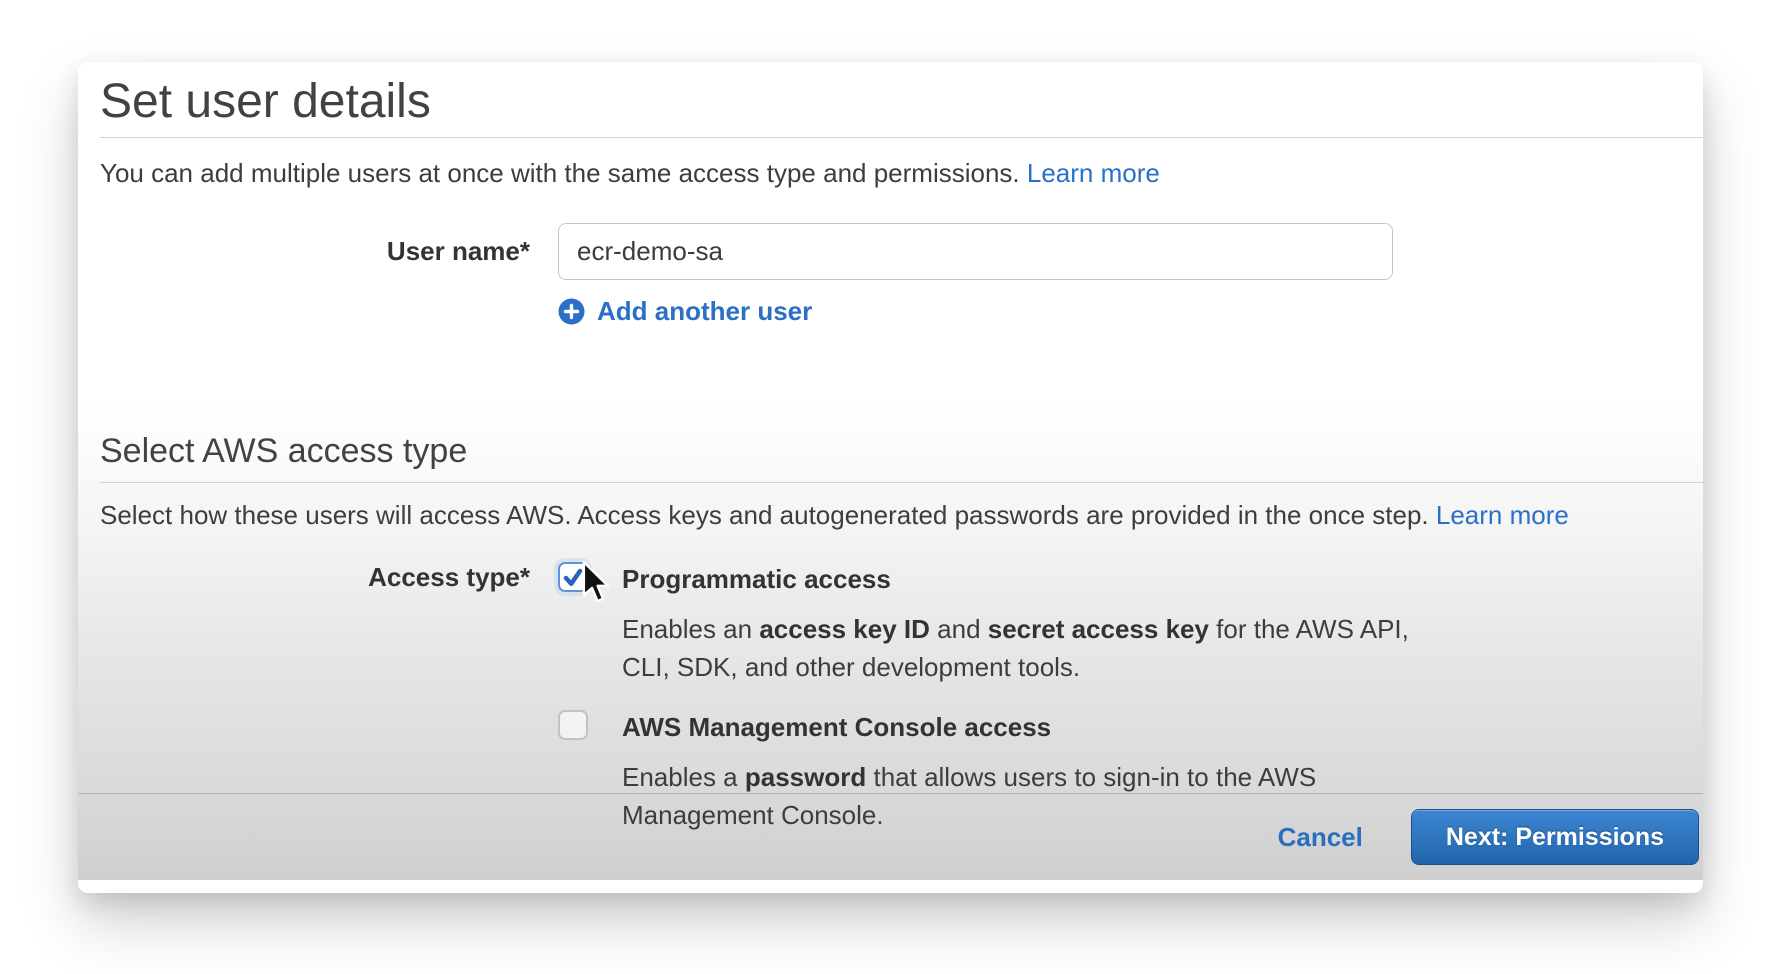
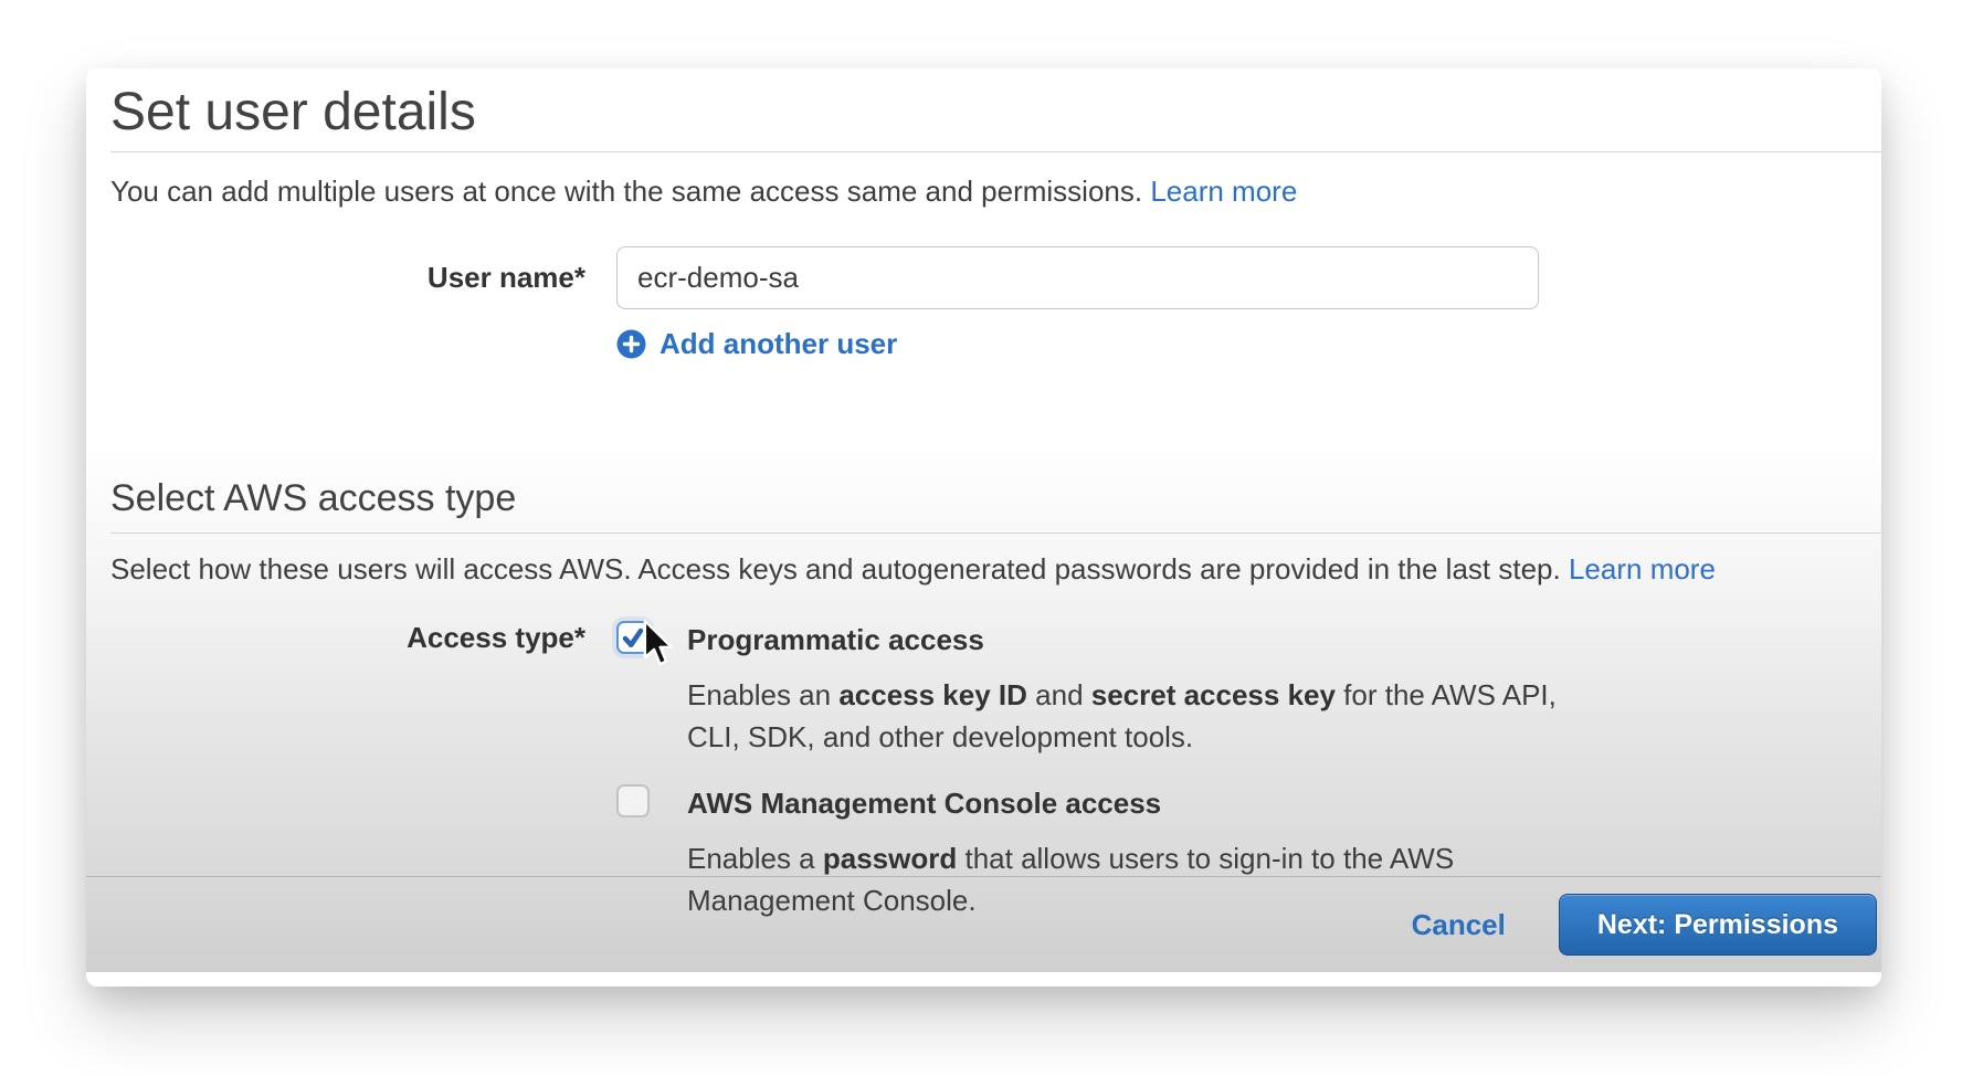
  Set user details
- You can add multiple users at once with the same access type and permissions. Learn more
+ You can add multiple users at once with the same access same and permissions. Learn more
  User name*
  ecr-demo-sa
  Add another user
  Select AWS access type
- Select how these users will access AWS. Access keys and autogenerated passwords are provided in the once step. Learn more
+ Select how these users will access AWS. Access keys and autogenerated passwords are provided in the last step. Learn more
  Access type*
  Programmatic access
  Enables an access key ID and secret access key for the AWS API, CLI, SDK, and other development tools.
  AWS Management Console access
  Enables a password that allows users to sign-in to the AWS Management Console.
  Cancel
  Next: Permissions
